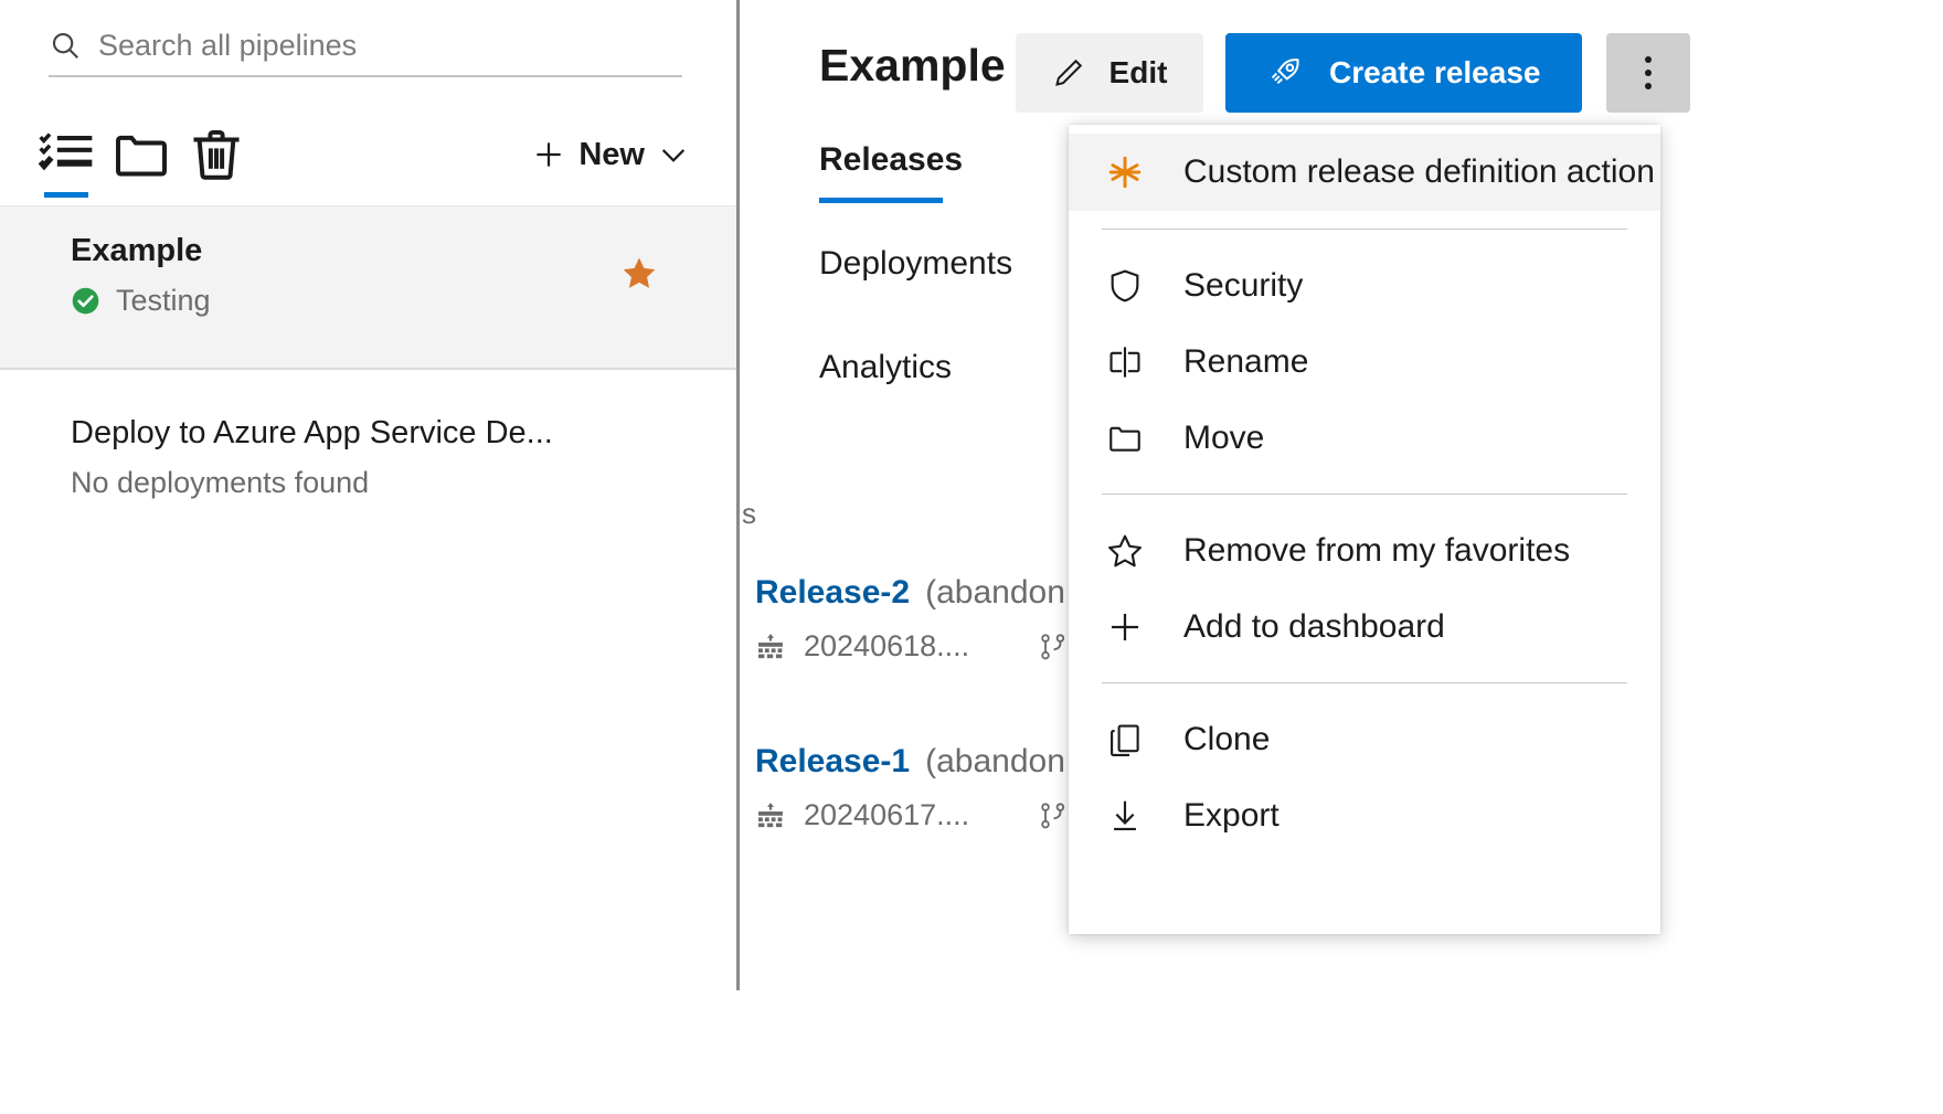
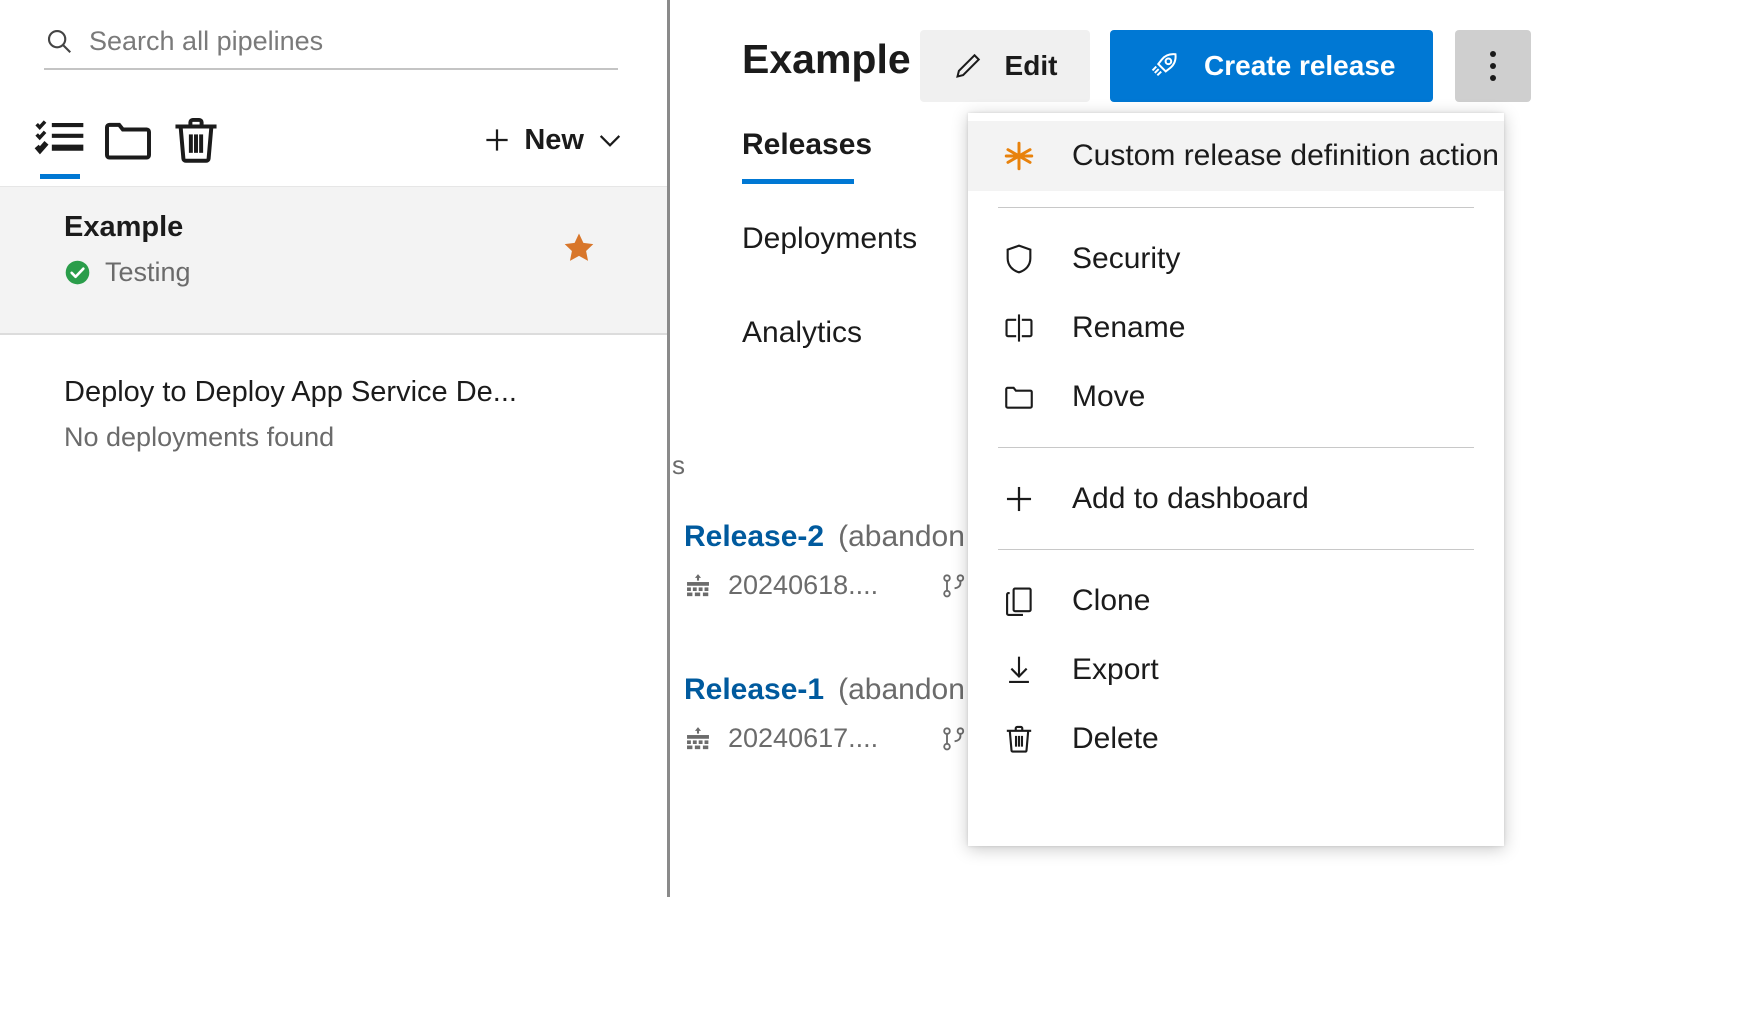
  Search all pipelines
  New
  Example
  Testing
- Deploy to Azure App Service De...
+ Deploy to Deploy App Service De...
  No deployments found
  Example
  Edit
  Create release
  Releases
  Deployments
  Analytics
  s
  Release-2
  (abandon
  20240618....
  Release-1
  (abandon
  20240617....
  Custom release definition action
  Security
  Rename
  Move
- Remove from my favorites
  Add to dashboard
  Clone
  Export
+ Delete
